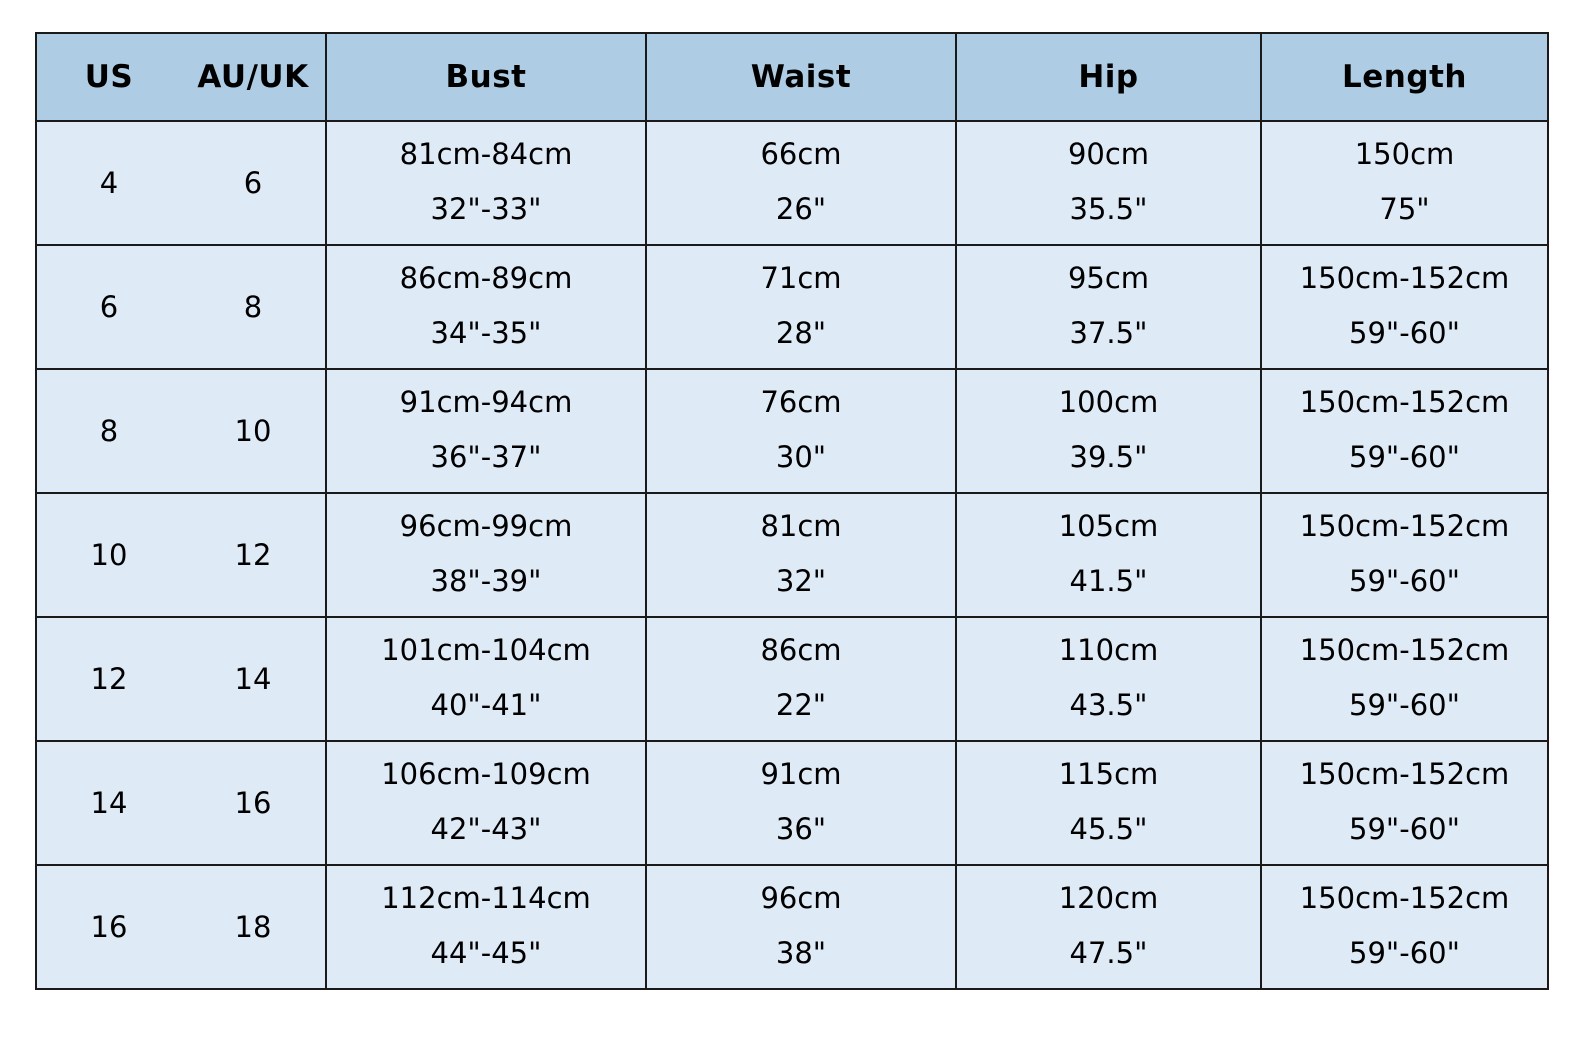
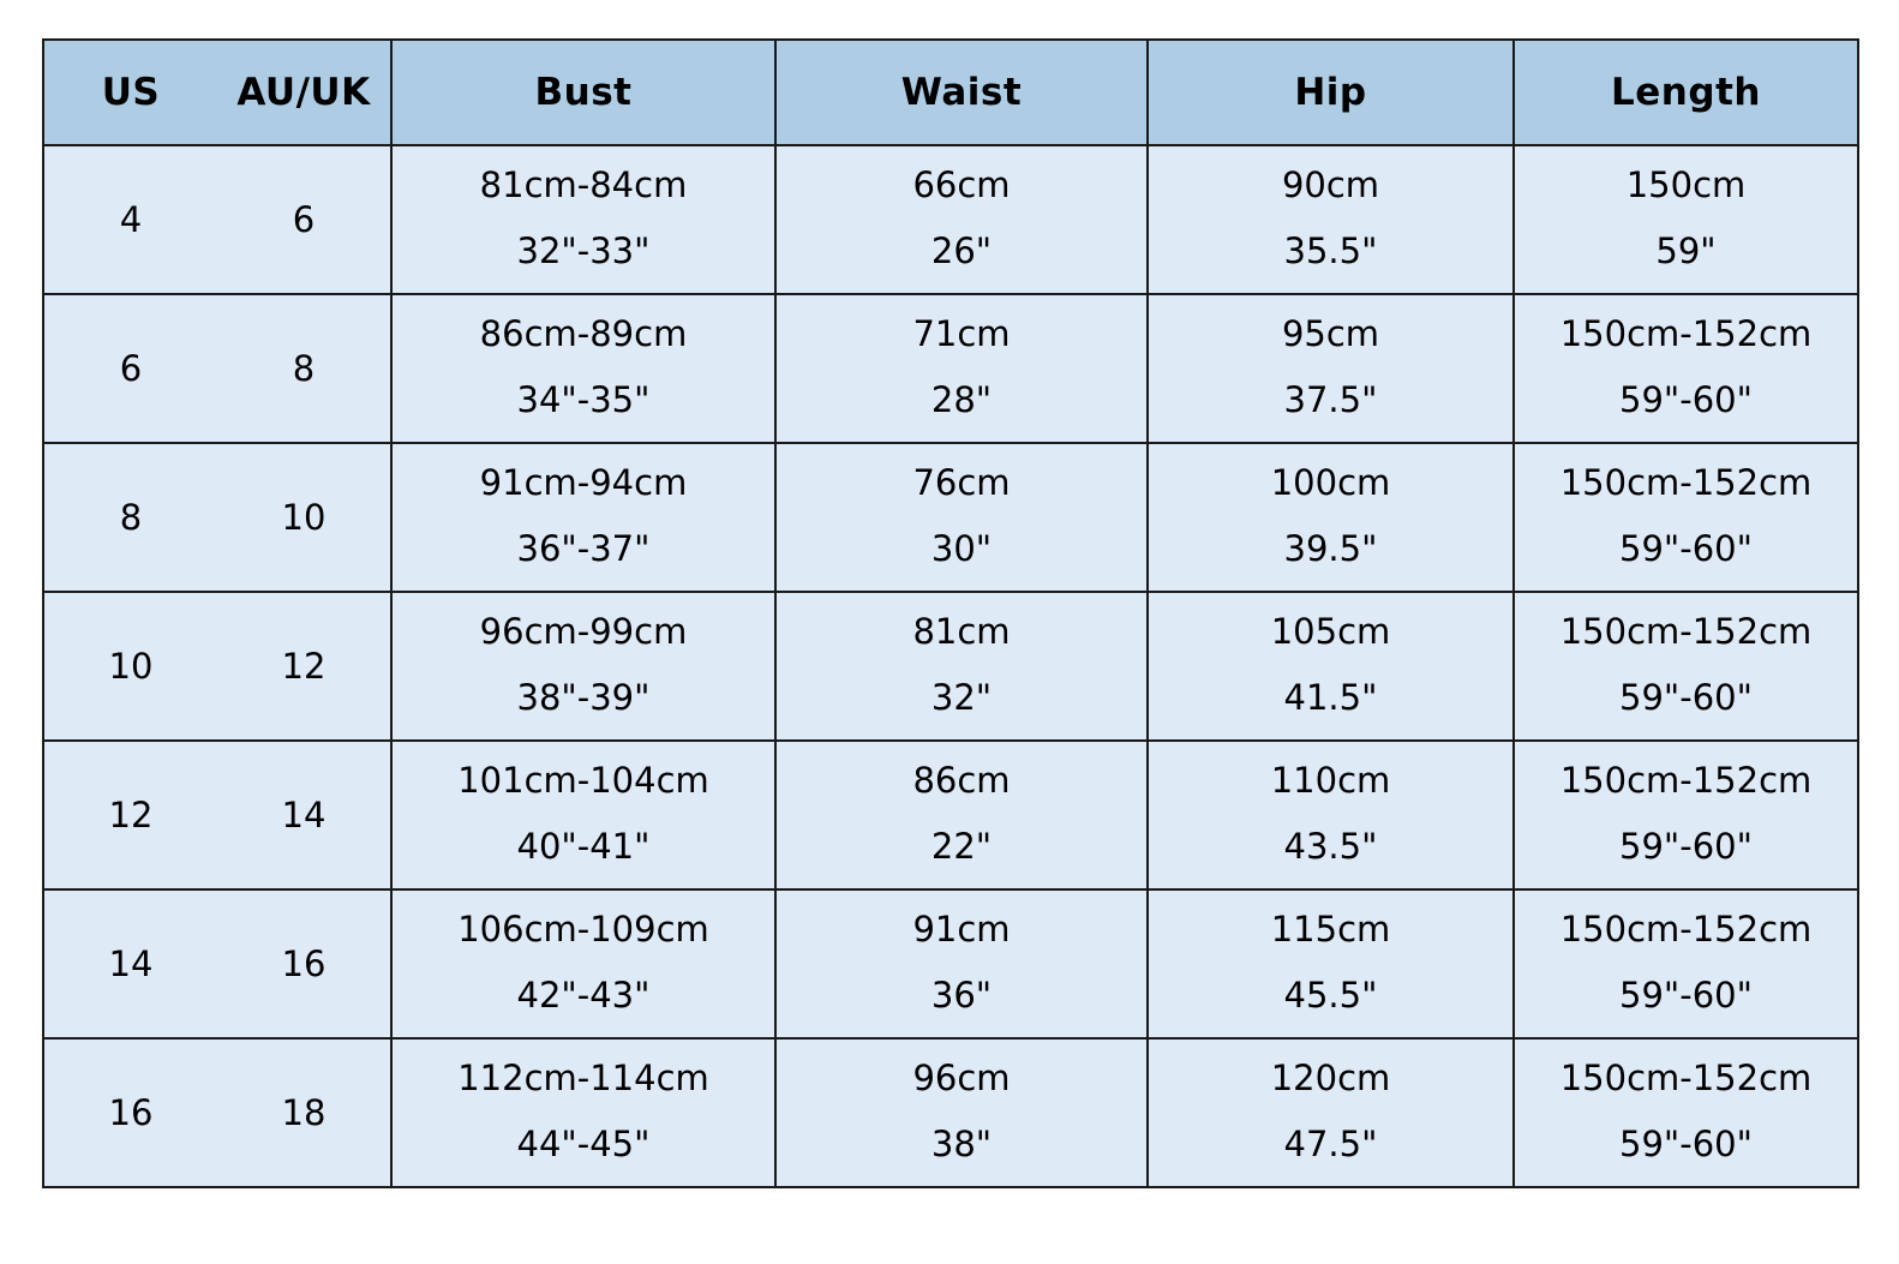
  US	AU/UK	Bust	Waist	Hip	Length
- 4	6	81cm-84cm 32"-33"	66cm 26"	90cm 35.5"	150cm 75"
+ 4	6	81cm-84cm 32"-33"	66cm 26"	90cm 35.5"	150cm 59"
  6	8	86cm-89cm 34"-35"	71cm 28"	95cm 37.5"	150cm-152cm 59"-60"
  8	10	91cm-94cm 36"-37"	76cm 30"	100cm 39.5"	150cm-152cm 59"-60"
  10	12	96cm-99cm 38"-39"	81cm 32"	105cm 41.5"	150cm-152cm 59"-60"
  12	14	101cm-104cm 40"-41"	86cm 22"	110cm 43.5"	150cm-152cm 59"-60"
  14	16	106cm-109cm 42"-43"	91cm 36"	115cm 45.5"	150cm-152cm 59"-60"
  16	18	112cm-114cm 44"-45"	96cm 38"	120cm 47.5"	150cm-152cm 59"-60"
